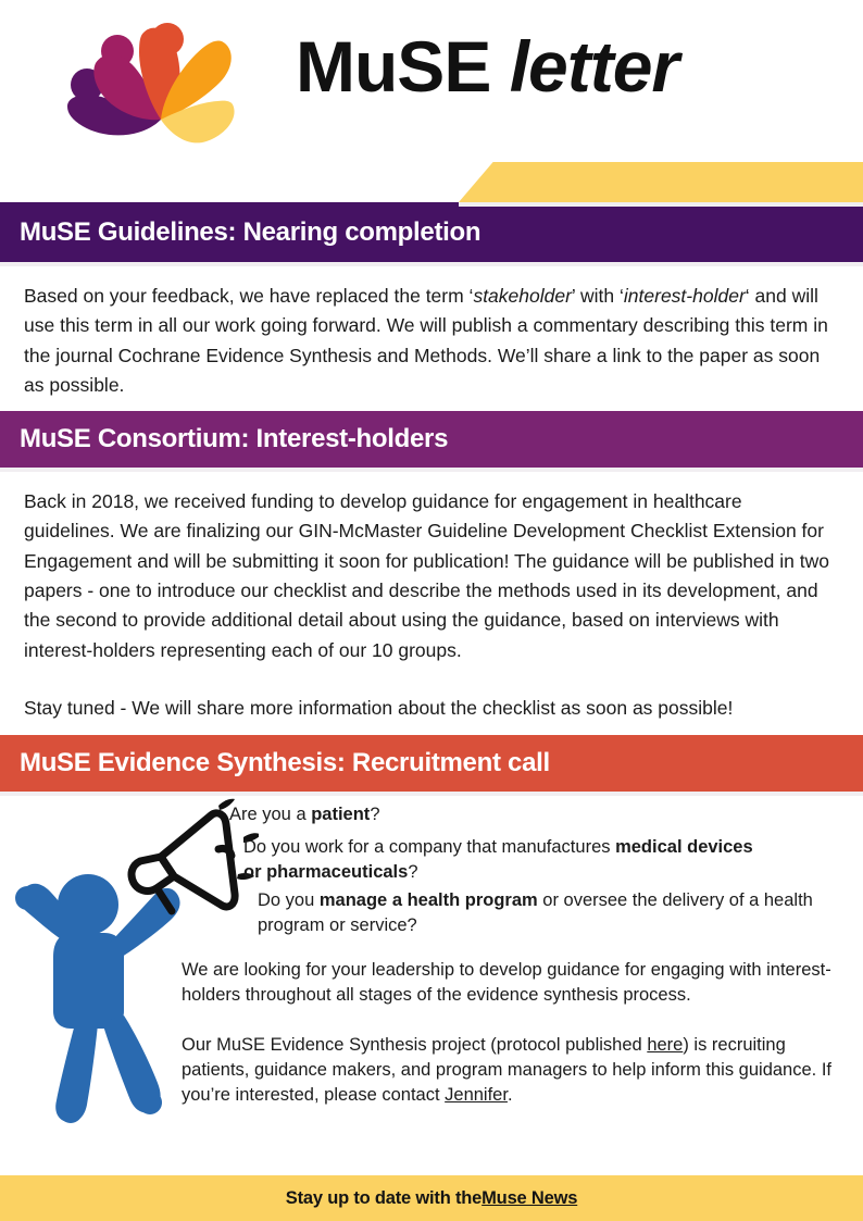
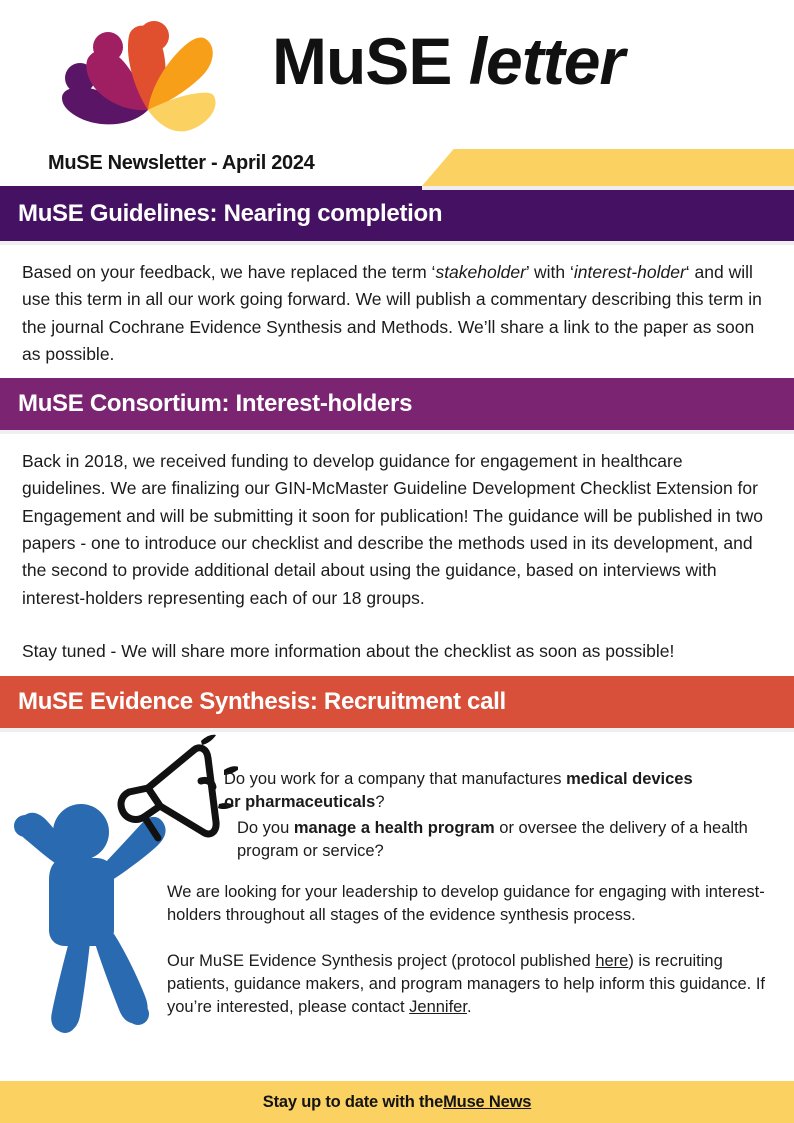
  MuSE letter
+ MuSE Newsletter - April 2024
  MuSE Guidelines: Nearing completion
  Based on your feedback, we have replaced the term ‘stakeholder’ with ‘interest-holder‘ and will use this term in all our work going forward. We will publish a commentary describing this term in the journal Cochrane Evidence Synthesis and Methods. We’ll share a link to the paper as soon as possible.
  MuSE Consortium: Interest-holders
- Back in 2018, we received funding to develop guidance for engagement in healthcare guidelines. We are finalizing our GIN-McMaster Guideline Development Checklist Extension for Engagement and will be submitting it soon for publication! The guidance will be published in two papers - one to introduce our checklist and describe the methods used in its development, and the second to provide additional detail about using the guidance, based on interviews with interest-holders representing each of our 10 groups.
+ Back in 2018, we received funding to develop guidance for engagement in healthcare guidelines. We are finalizing our GIN-McMaster Guideline Development Checklist Extension for Engagement and will be submitting it soon for publication! The guidance will be published in two papers - one to introduce our checklist and describe the methods used in its development, and the second to provide additional detail about using the guidance, based on interviews with interest-holders representing each of our 18 groups.
  Stay tuned - We will share more information about the checklist as soon as possible!
  MuSE Evidence Synthesis: Recruitment call
- Are you a patient?
  Do you work for a company that manufactures medical devices or pharmaceuticals?
  Do you manage a health program or oversee the delivery of a health program or service?
  We are looking for your leadership to develop guidance for engaging with interest-holders throughout all stages of the evidence synthesis process.
  Our MuSE Evidence Synthesis project (protocol published here) is recruiting patients, guidance makers, and program managers to help inform this guidance. If you’re interested, please contact Jennifer.
  Stay up to date with the
  Muse News
